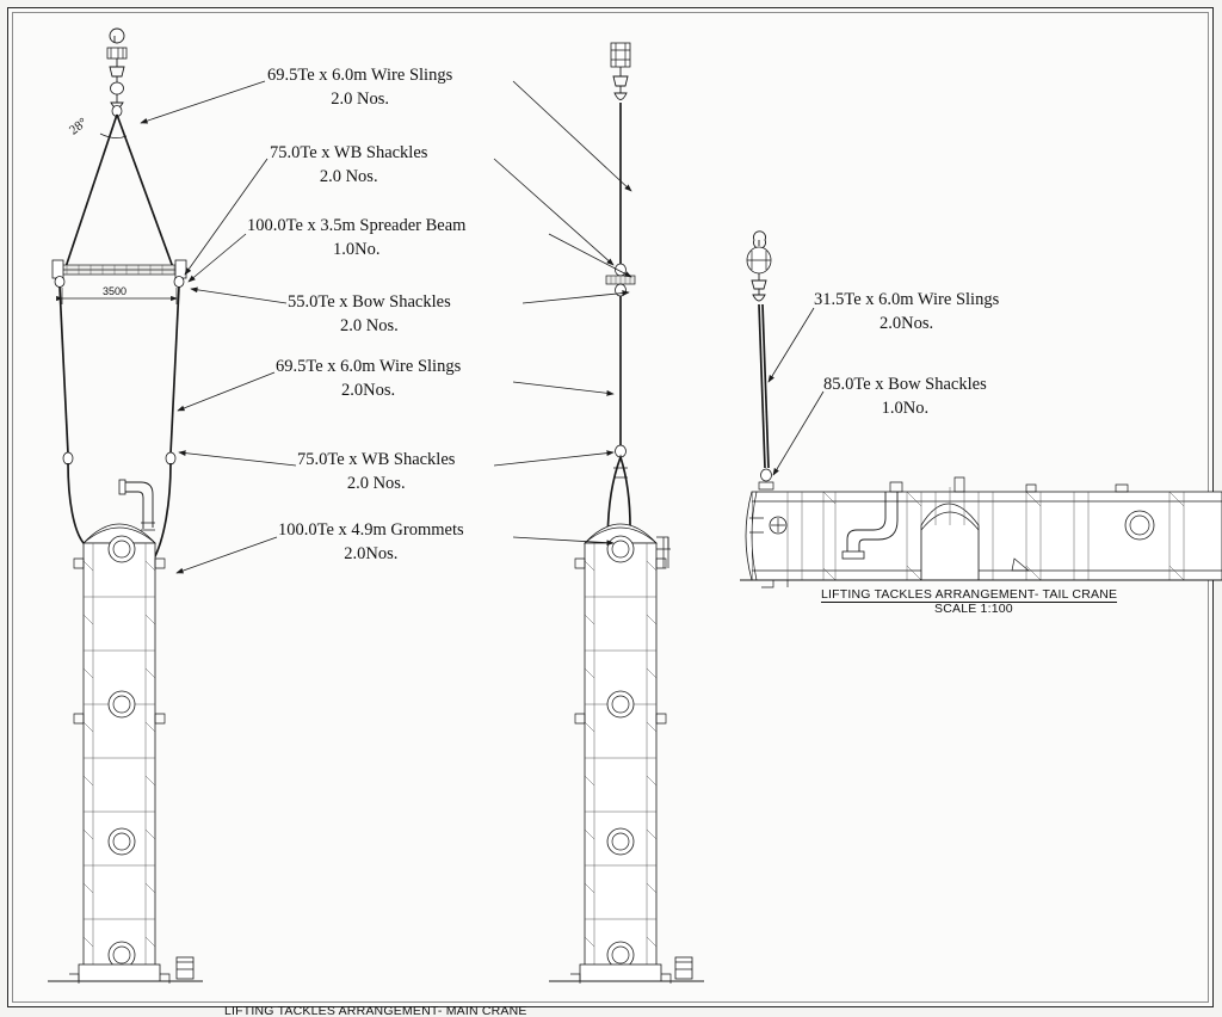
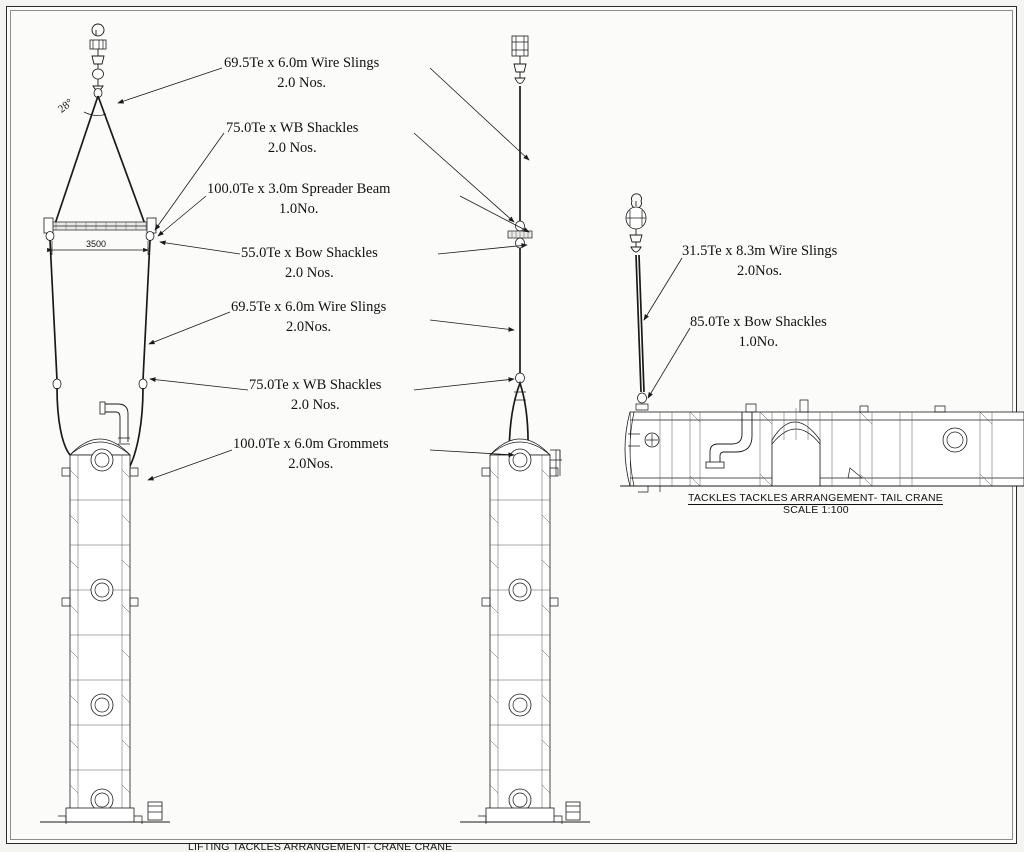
  69.5Te x 6.0m Wire Slings
  2.0 Nos.
  75.0Te x WB Shackles
  2.0 Nos.
- 100.0Te x 3.5m Spreader Beam
+ 100.0Te x 3.0m Spreader Beam
  1.0No.
  55.0Te x Bow Shackles
  2.0 Nos.
  69.5Te x 6.0m Wire Slings
  2.0Nos.
  75.0Te x WB Shackles
  2.0 Nos.
- 100.0Te x 4.9m Grommets
+ 100.0Te x 6.0m Grommets
  2.0Nos.
- 31.5Te x 6.0m Wire Slings
+ 31.5Te x 8.3m Wire Slings
  2.0Nos.
  85.0Te x Bow Shackles
  1.0No.
  3500
- LIFTING TACKLES ARRANGEMENT- TAIL CRANE
+ TACKLES TACKLES ARRANGEMENT- TAIL CRANE
  SCALE 1:100
- LIFTING TACKLES ARRANGEMENT- MAIN CRANE
+ LIFTING TACKLES ARRANGEMENT- CRANE CRANE
